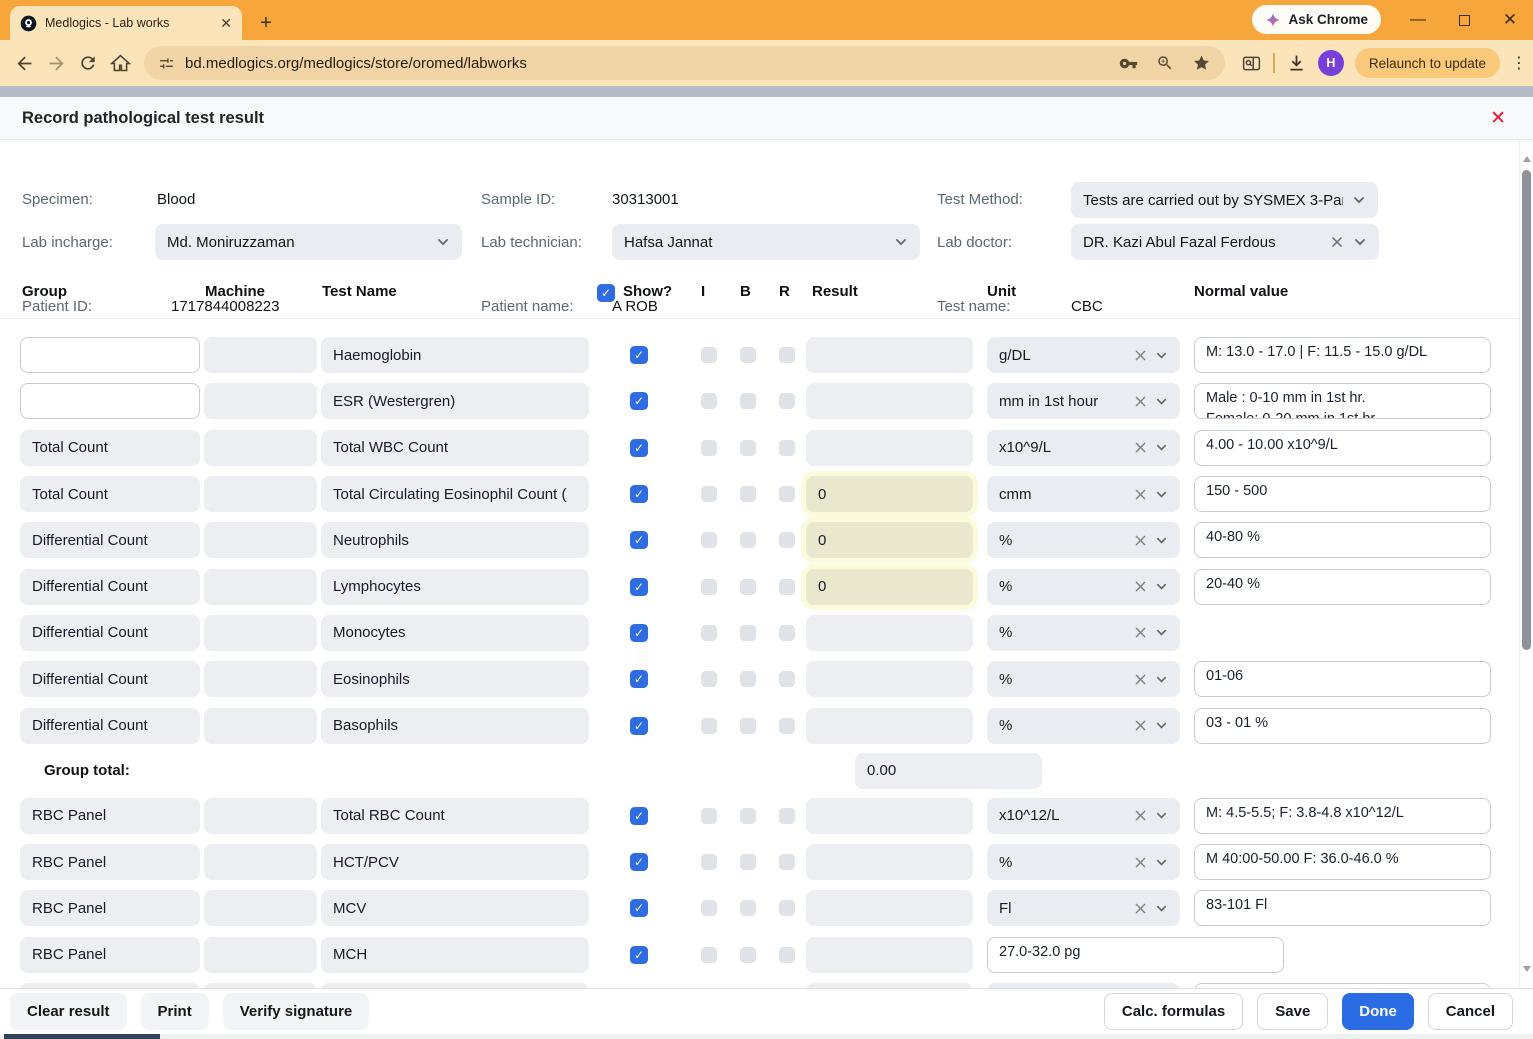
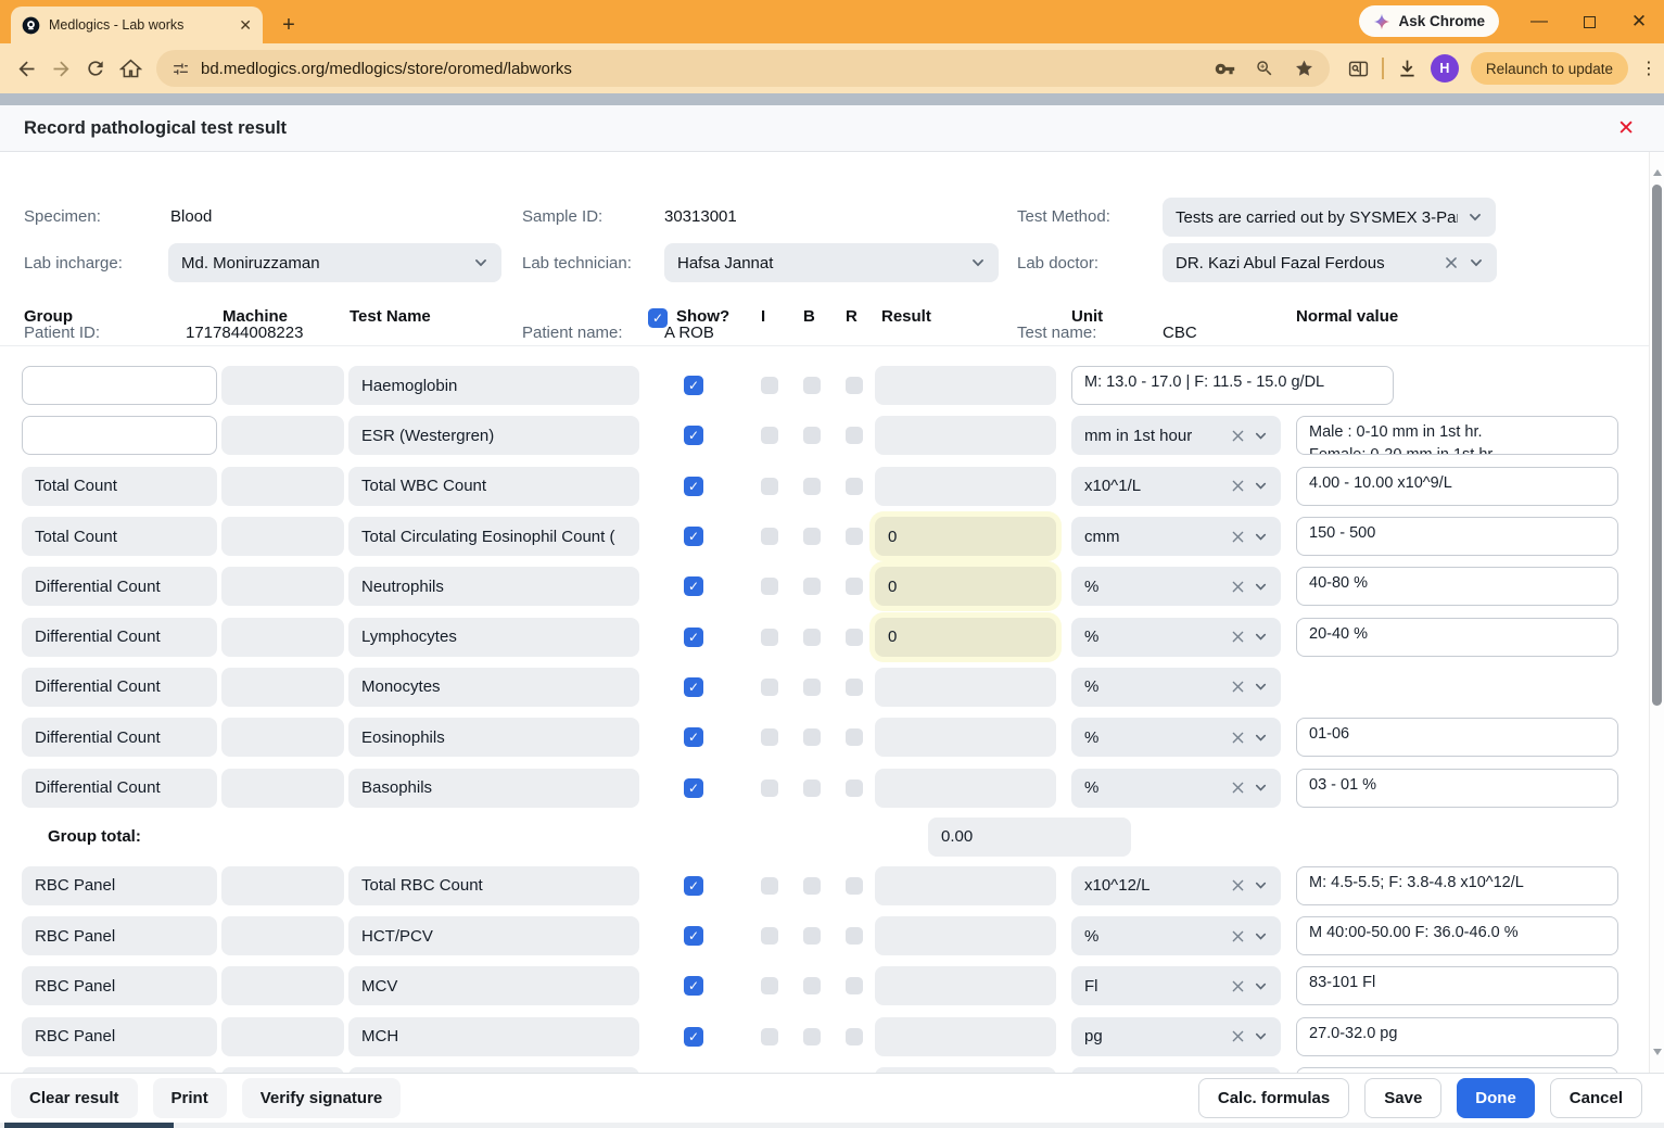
  Medlogics - Lab works
  ✕
  +
  Ask Chrome
  —
  ✕
  bd.medlogics.org/medlogics/store/oromed/labworks
  H
  Relaunch to update
  ⋮
  Record pathological test result
  ✕
  Patient ID:
  1717844008223
  Patient name:
  A ROB
  Test name:
  CBC
  Specimen:
  Blood
  Sample ID:
  30313001
  Test Method:
  Tests are carried out by SYSMEX 3-Pa
  Lab incharge:
  Md. Moniruzzaman
  Lab technician:
  Hafsa Jannat
  Lab doctor:
  DR. Kazi Abul Fazal Ferdous
  Group
  Machine
  Test Name
  ✓
  Show?
  I
  B
  R
  Result
  Unit
  Normal value
  Haemoglobin
  ✓
- g/DL
  M: 13.0 - 17.0 | F: 11.5 - 15.0 g/DL
  ESR (Westergren)
  ✓
  mm in 1st hour
  Male : 0-10 mm in 1st hr.
  Total Count
  Total WBC Count
  ✓
- x10^9/L
+ x10^1/L
  4.00 - 10.00 x10^9/L
  Total Count
  Total Circulating Eosinophil Count (
  ✓
  0
  cmm
  150 - 500
  Differential Count
  Neutrophils
  ✓
  0
  %
  40-80 %
  Differential Count
  Lymphocytes
  ✓
  0
  %
  20-40 %
  Differential Count
  Monocytes
  ✓
  %
  Differential Count
  Eosinophils
  ✓
  %
  01-06
  Differential Count
  Basophils
  ✓
  %
  03 - 01 %
  Group total:
  0.00
  RBC Panel
  Total RBC Count
  ✓
  x10^12/L
  M: 4.5-5.5; F: 3.8-4.8 x10^12/L
  RBC Panel
  HCT/PCV
  ✓
  %
  M 40:00-50.00 F: 36.0-46.0 %
  RBC Panel
  MCV
  ✓
  Fl
  83-101 Fl
  RBC Panel
  MCH
  ✓
+ pg
  27.0-32.0 pg
  Clear result
  Print
  Verify signature
  Calc. formulas
  Save
  Done
  Cancel
